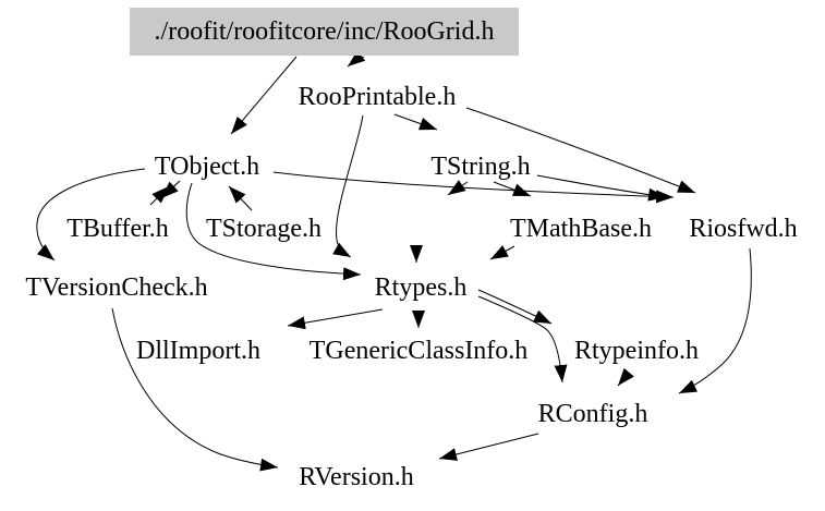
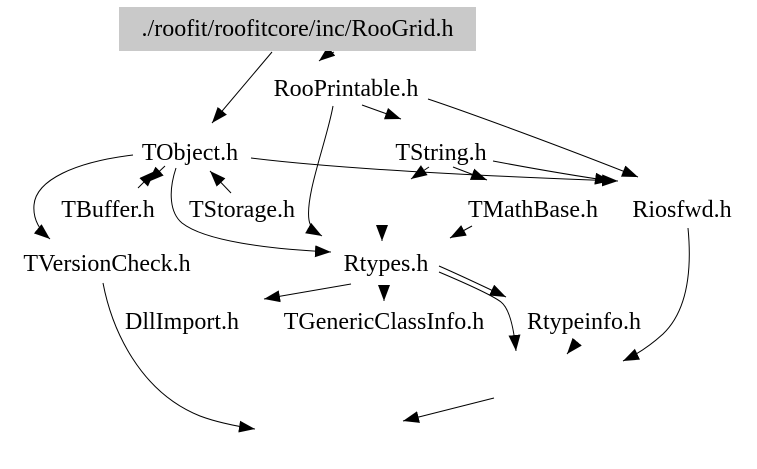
  ./roofit/roofitcore/inc/RooGrid.h
  RooPrintable.h
  TObject.h
  TString.h
  TBuffer.h
  TStorage.h
  TMathBase.h
  Riosfwd.h
  TVersionCheck.h
  Rtypes.h
  DllImport.h
  TGenericClassInfo.h
  Rtypeinfo.h
- RConfig.h
- RVersion.h
